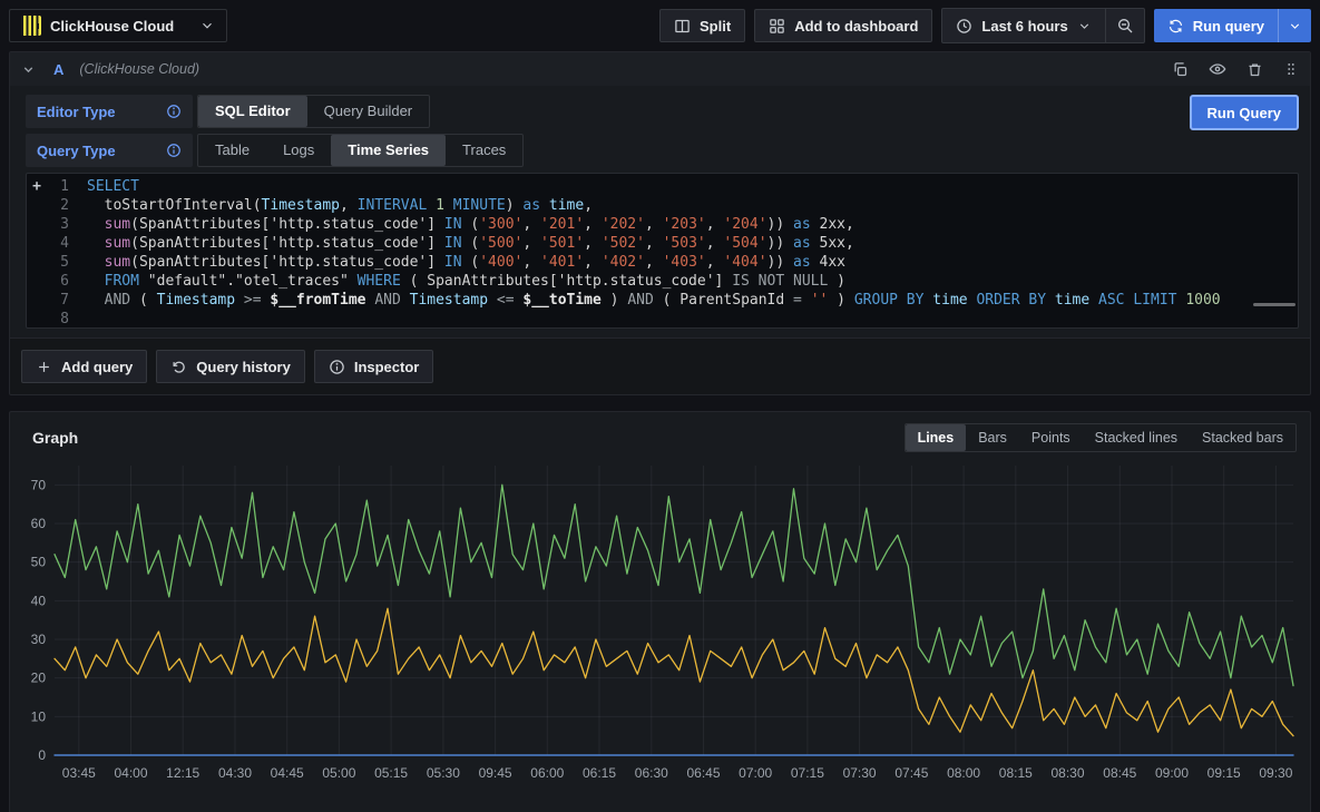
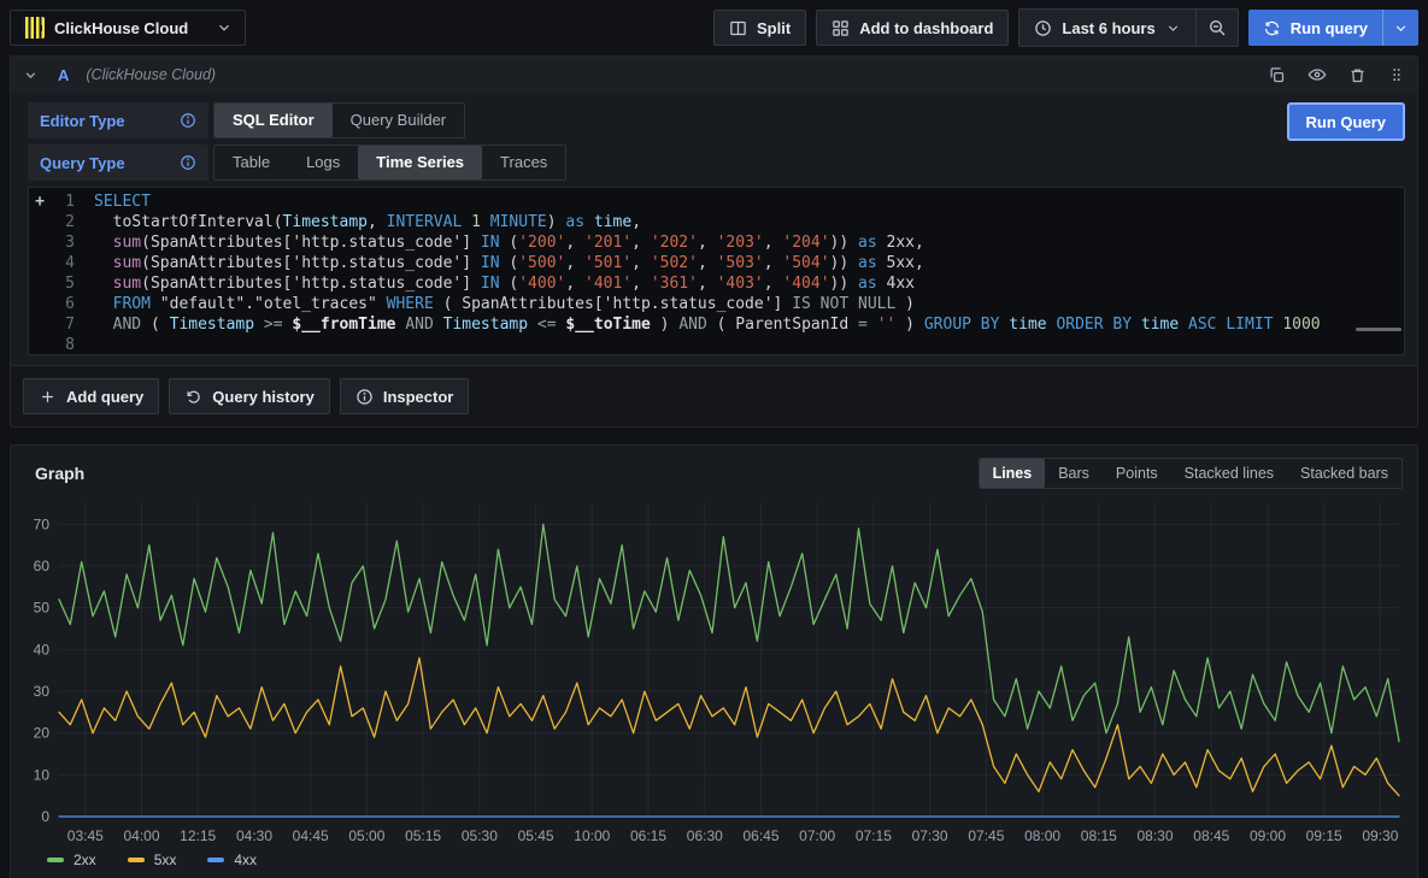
  ClickHouse Cloud
  Split
  Add to dashboard
  Last 6 hours
  Run query
  A
  (ClickHouse Cloud)
  Editor Type
  SQL Editor
  Query Builder
  Run Query
  Query Type
  Table
  Logs
  Time Series
  Traces
  +
  1
  SELECT
  2
  toStartOfInterval(Timestamp, INTERVAL 1 MINUTE) as time,
  3
- sum(SpanAttributes['http.status_code'] IN ('300', '201', '202', '203', '204')) as 2xx,
+ sum(SpanAttributes['http.status_code'] IN ('200', '201', '202', '203', '204')) as 2xx,
  4
  sum(SpanAttributes['http.status_code'] IN ('500', '501', '502', '503', '504')) as 5xx,
  5
- sum(SpanAttributes['http.status_code'] IN ('400', '401', '402', '403', '404')) as 4xx
+ sum(SpanAttributes['http.status_code'] IN ('400', '401', '361', '403', '404')) as 4xx
  6
  FROM "default"."otel_traces" WHERE ( SpanAttributes['http.status_code'] IS NOT NULL )
  7
  AND ( Timestamp >= $__fromTime AND Timestamp <= $__toTime ) AND ( ParentSpanId = '' ) GROUP BY time ORDER BY time ASC LIMIT 1000
  8
  Add query
  Query history
  Inspector
  Graph
  Lines
  Bars
  Points
  Stacked lines
  Stacked bars
  0
  10
  20
  30
  40
  50
  60
  70
  03:45
  04:00
  12:15
  04:30
  04:45
  05:00
  05:15
  05:30
- 09:45
+ 05:45
- 06:00
+ 10:00
  06:15
  06:30
  06:45
  07:00
  07:15
  07:30
  07:45
  08:00
  08:15
  08:30
  08:45
  09:00
  09:15
  09:30
+ 2xx
+ 5xx
+ 4xx
